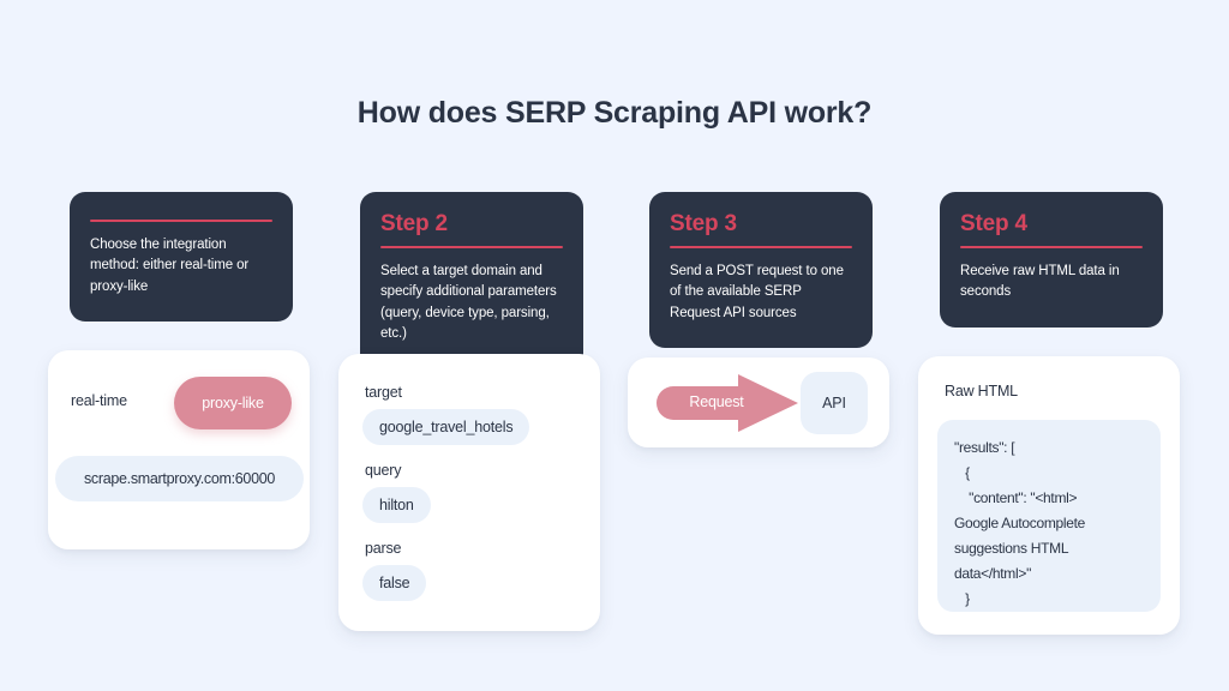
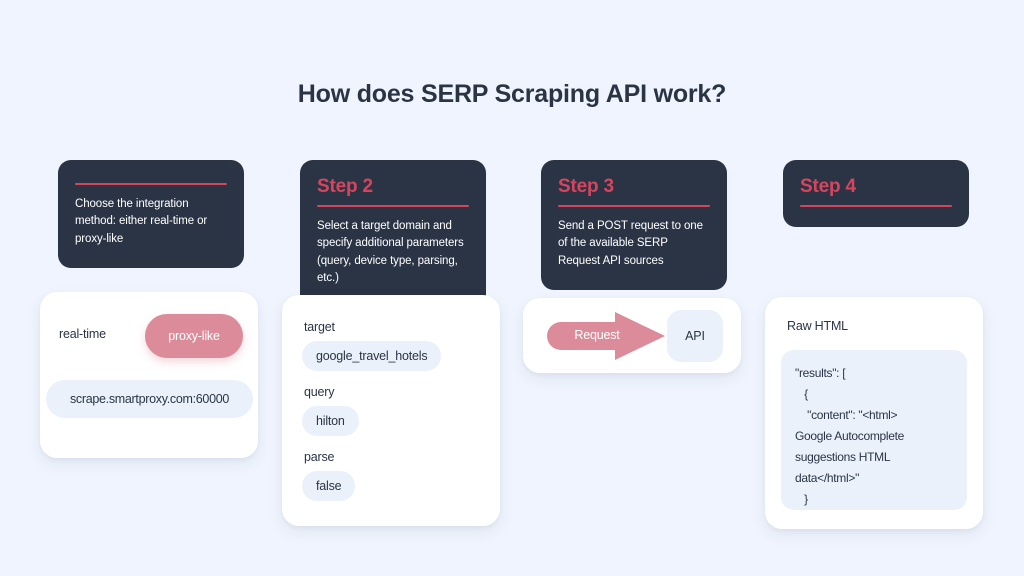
  How does SERP Scraping API work?
  Choose the integration method: either real-time or proxy-like
  real-time
  proxy-like
  scrape.smartproxy.com:60000
  Step 2
  Select a target domain and specify additional parameters (query, device type, parsing, etc.)
  target
  google_travel_hotels
  query
  hilton
  parse
  false
  Step 3
  Send a POST request to one of the available SERP Request API sources
  Request
  API
  Step 4
- Receive raw HTML data in seconds
  Raw HTML
  "results": [
  {
  "content": "<html>
  Google Autocomplete
  suggestions HTML
  data</html>"
  }
